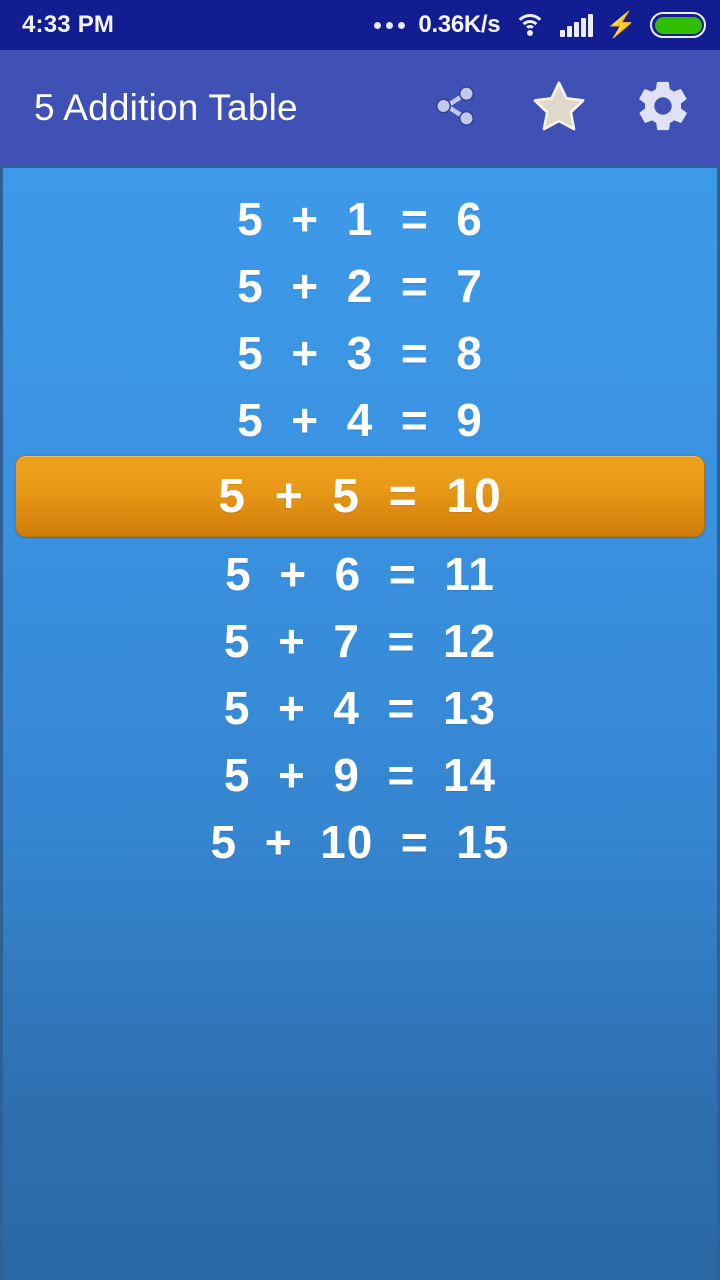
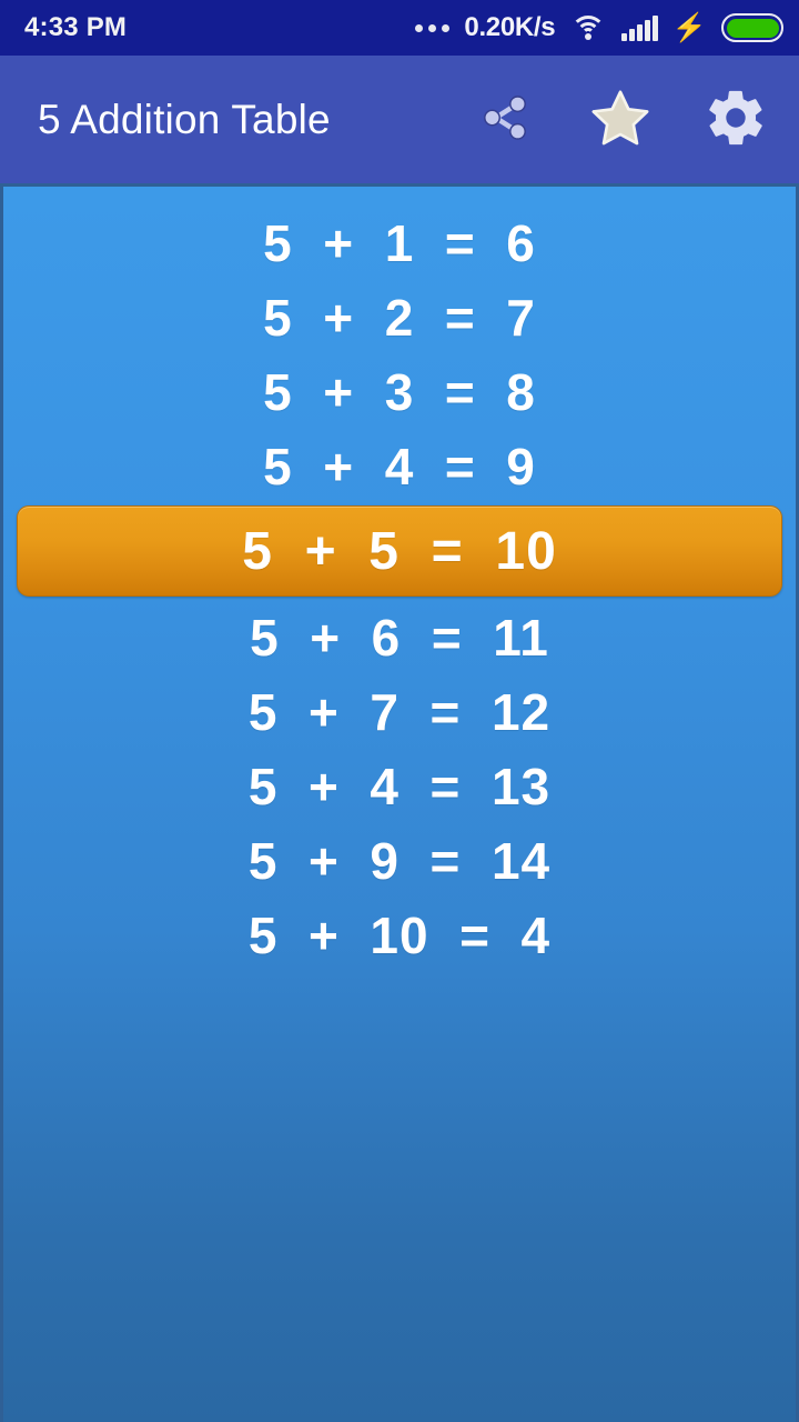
  4:33 PM
- 0.36K/s
+ 0.20K/s
  ⚡
  5 Addition Table
  5 + 1 = 6
  5 + 2 = 7
  5 + 3 = 8
  5 + 4 = 9
  5 + 5 = 10
  5 + 6 = 11
  5 + 7 = 12
  5 + 4 = 13
  5 + 9 = 14
- 5 + 10 = 15
+ 5 + 10 = 4
